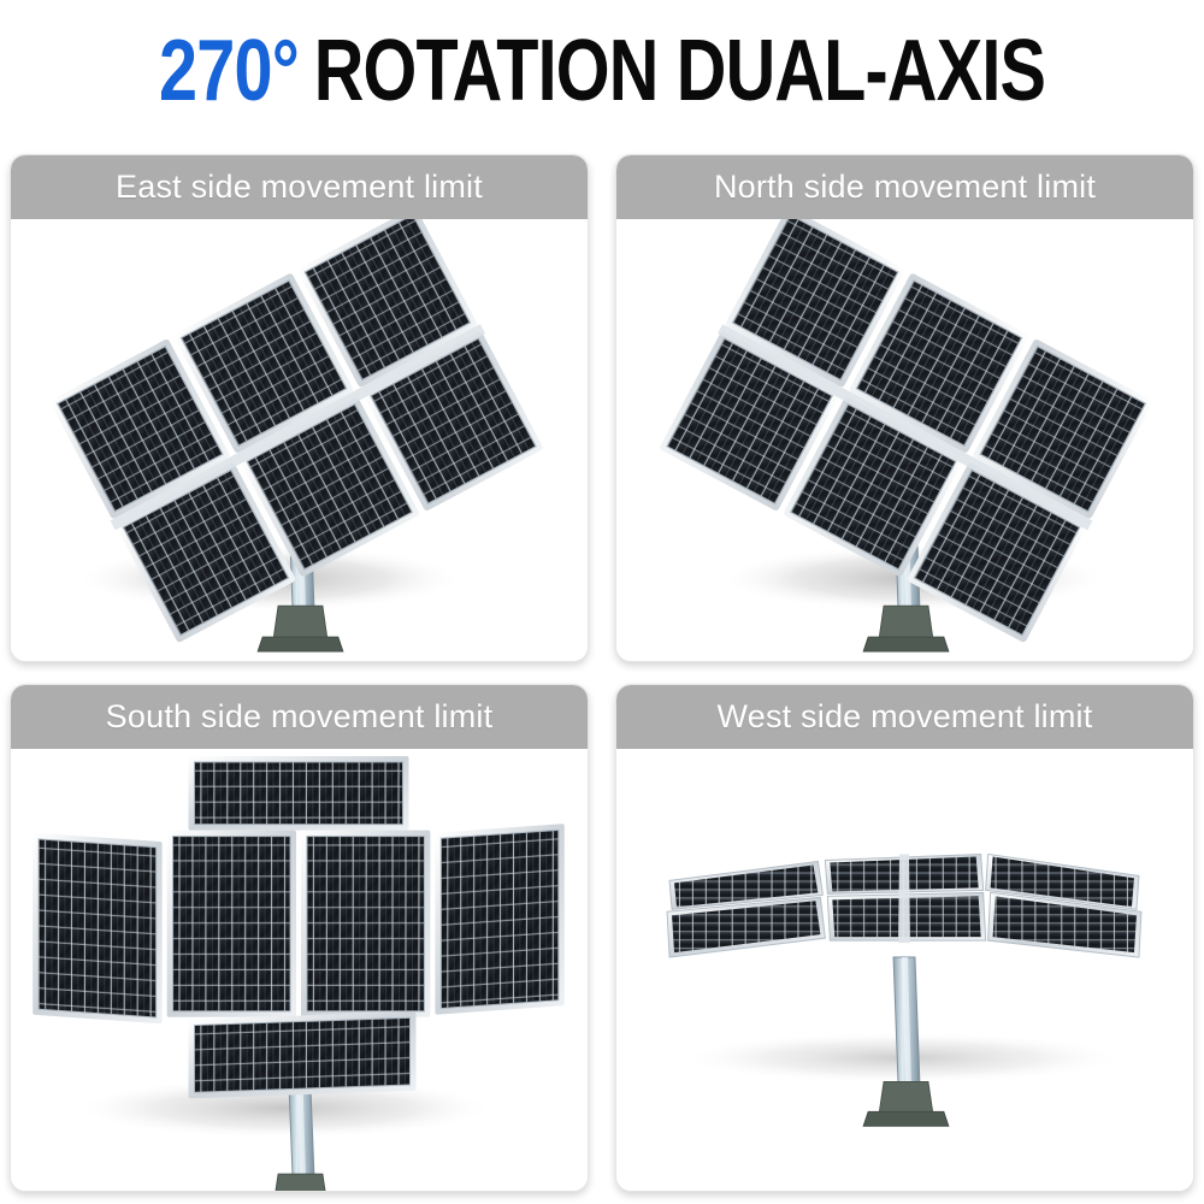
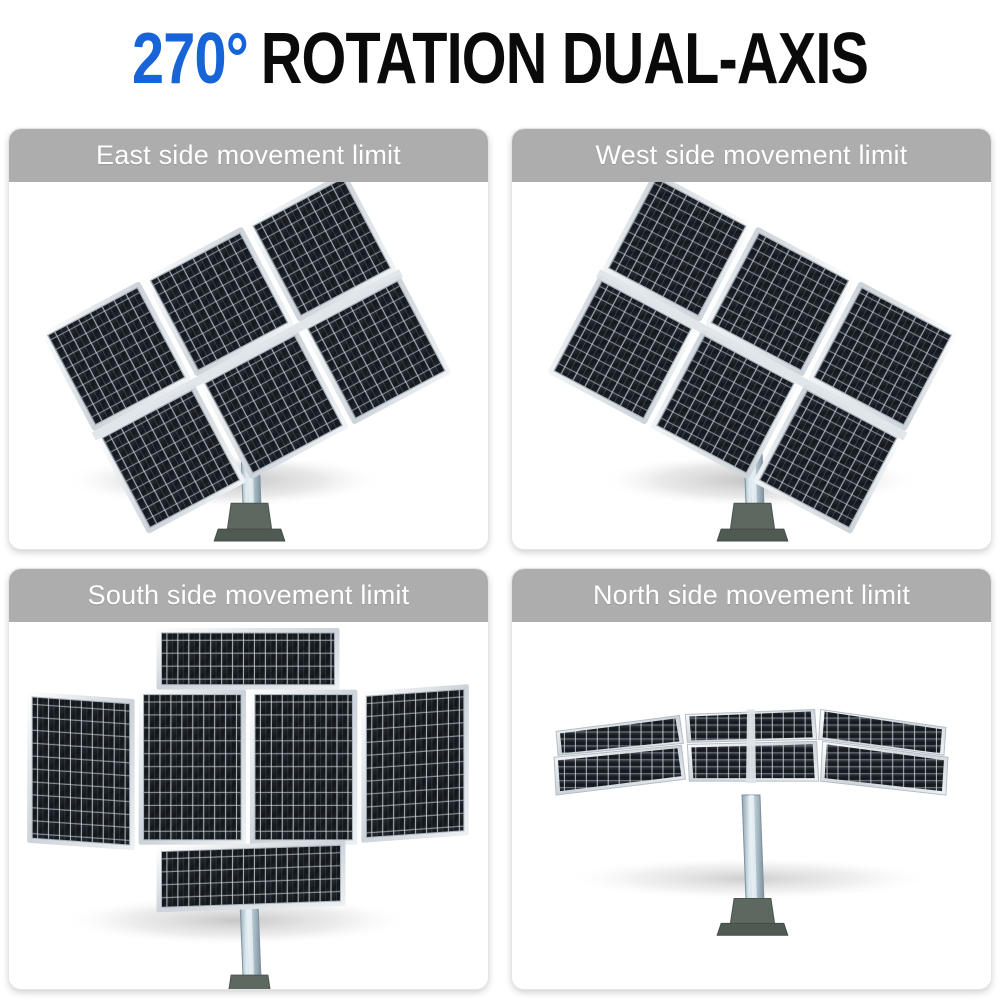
  270°
  ROTATION DUAL-AXIS
  East side movement limit
- North side movement limit
+ West side movement limit
  South side movement limit
- West side movement limit
+ North side movement limit
